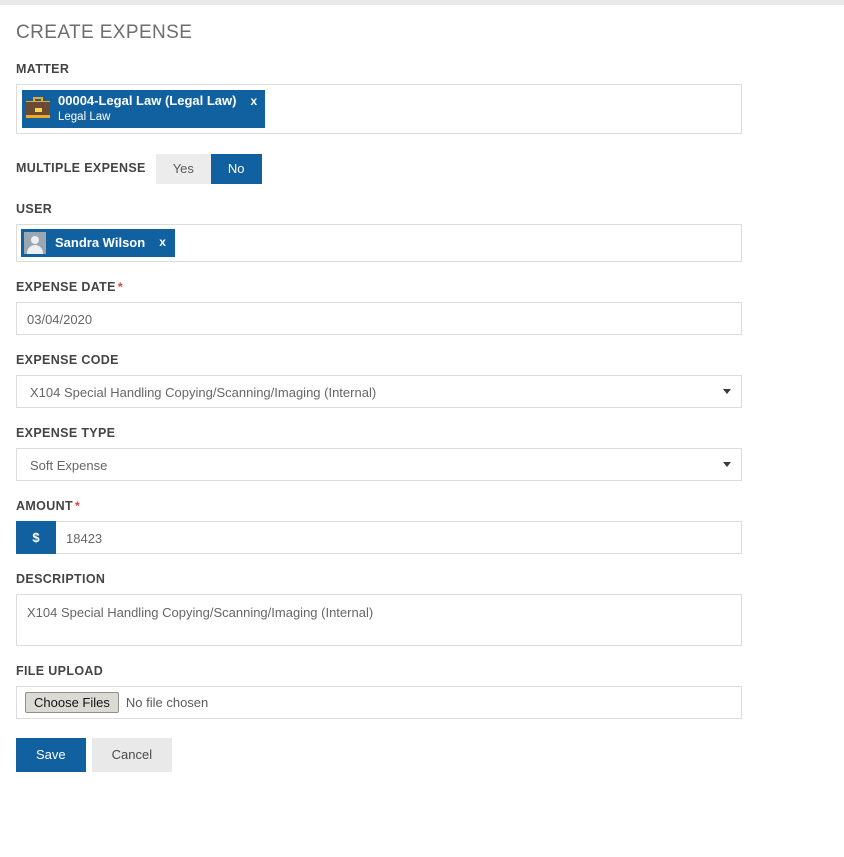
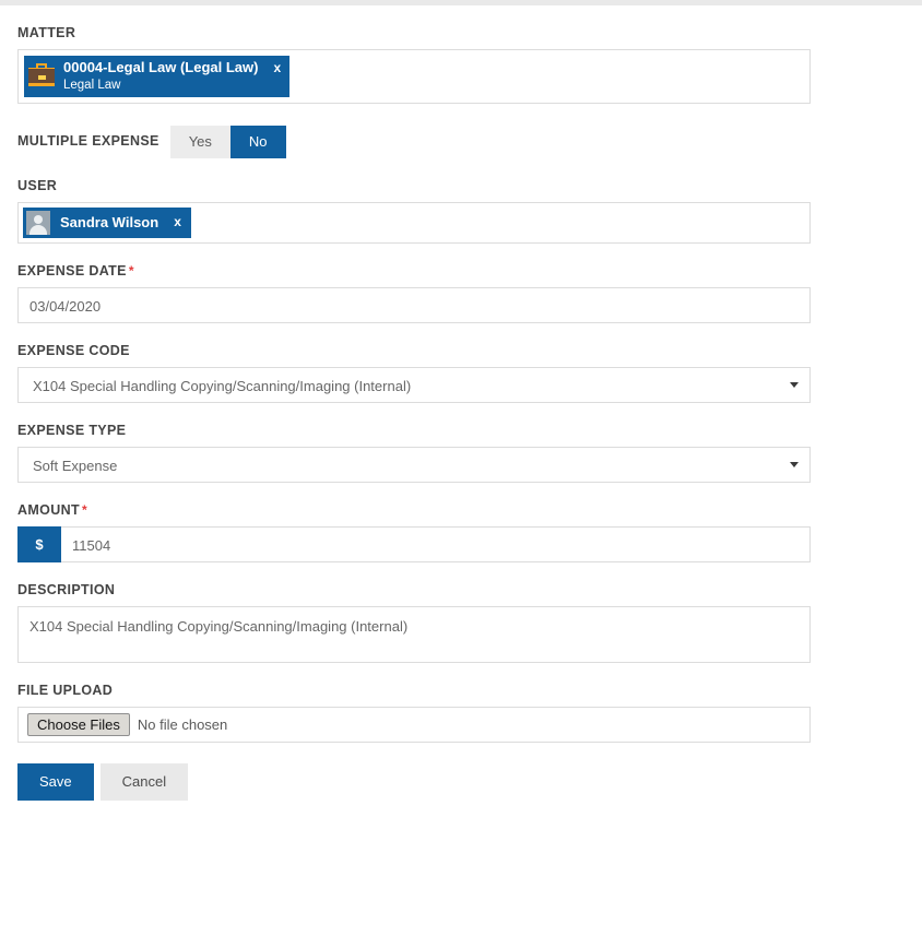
- CREATE EXPENSE
  MATTER
  00004-Legal Law (Legal Law)
  x
  Legal Law
  MULTIPLE EXPENSE
  Yes
  No
  USER
  Sandra Wilson
  x
  EXPENSE DATE *
  03/04/2020
  EXPENSE CODE
  X104 Special Handling Copying/Scanning/Imaging (Internal)
  EXPENSE TYPE
  Soft Expense
  AMOUNT *
  $
- 18423
+ 11504
  DESCRIPTION
  X104 Special Handling Copying/Scanning/Imaging (Internal)
  FILE UPLOAD
  Choose Files
  No file chosen
  Save
  Cancel
